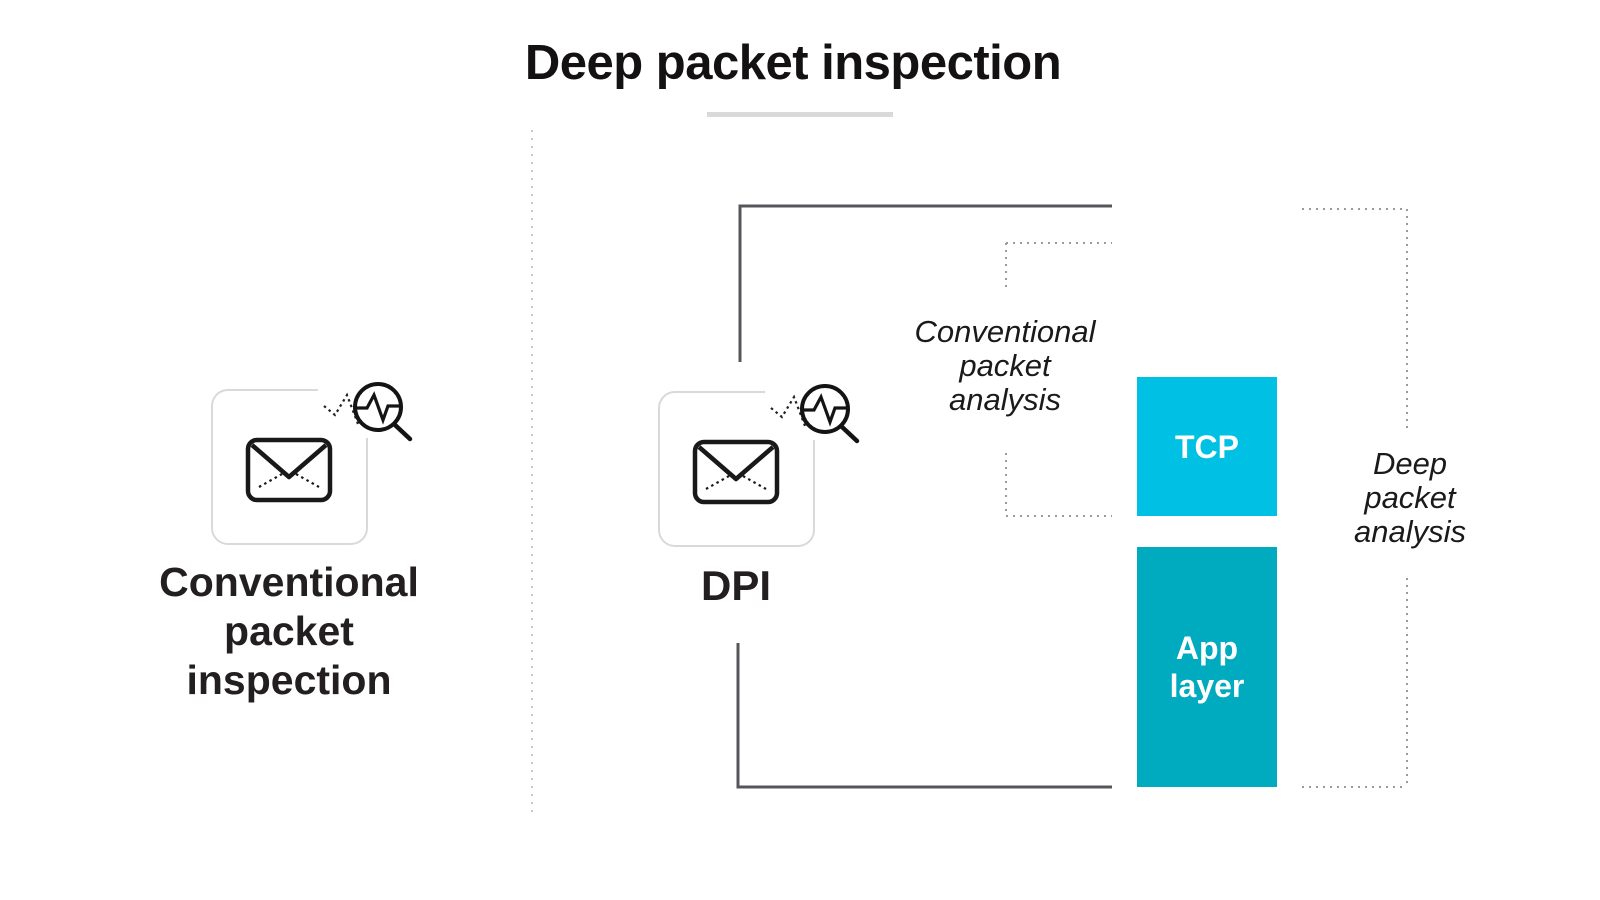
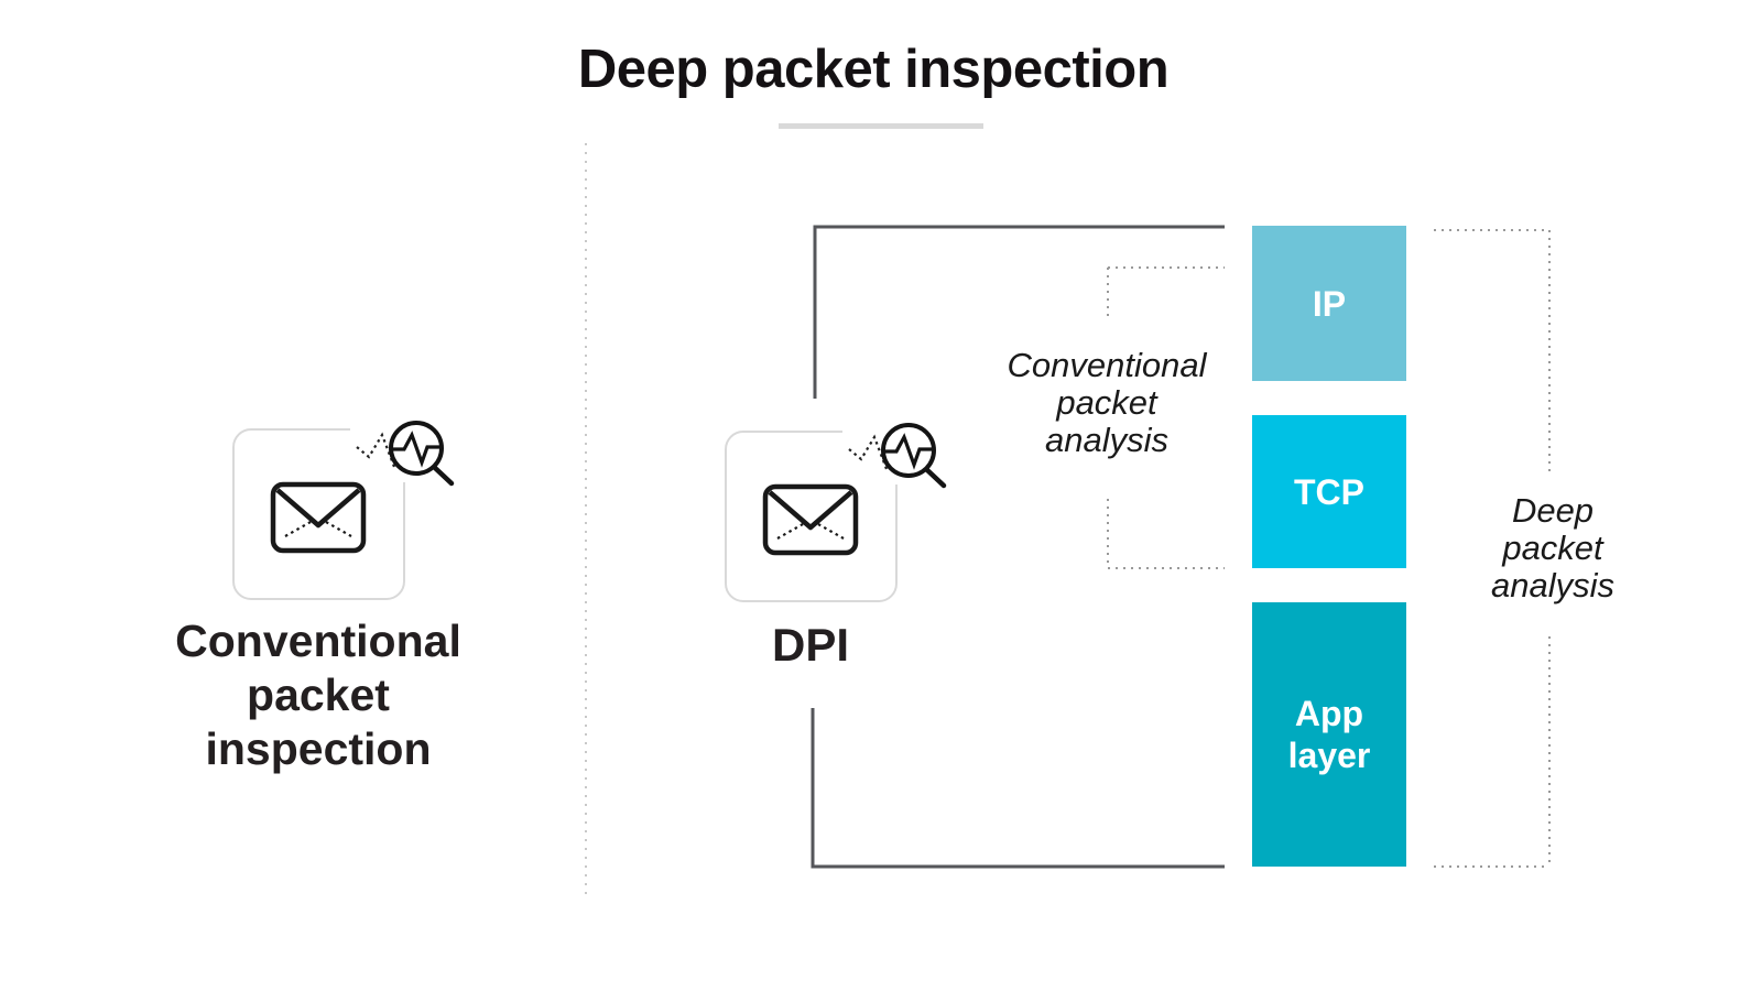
  Deep packet inspection
  Conventional
  packet
  inspection
  DPI
  Conventional
  packet
  analysis
  Deep
  packet
  analysis
+ IP
  TCP
  App
  layer
